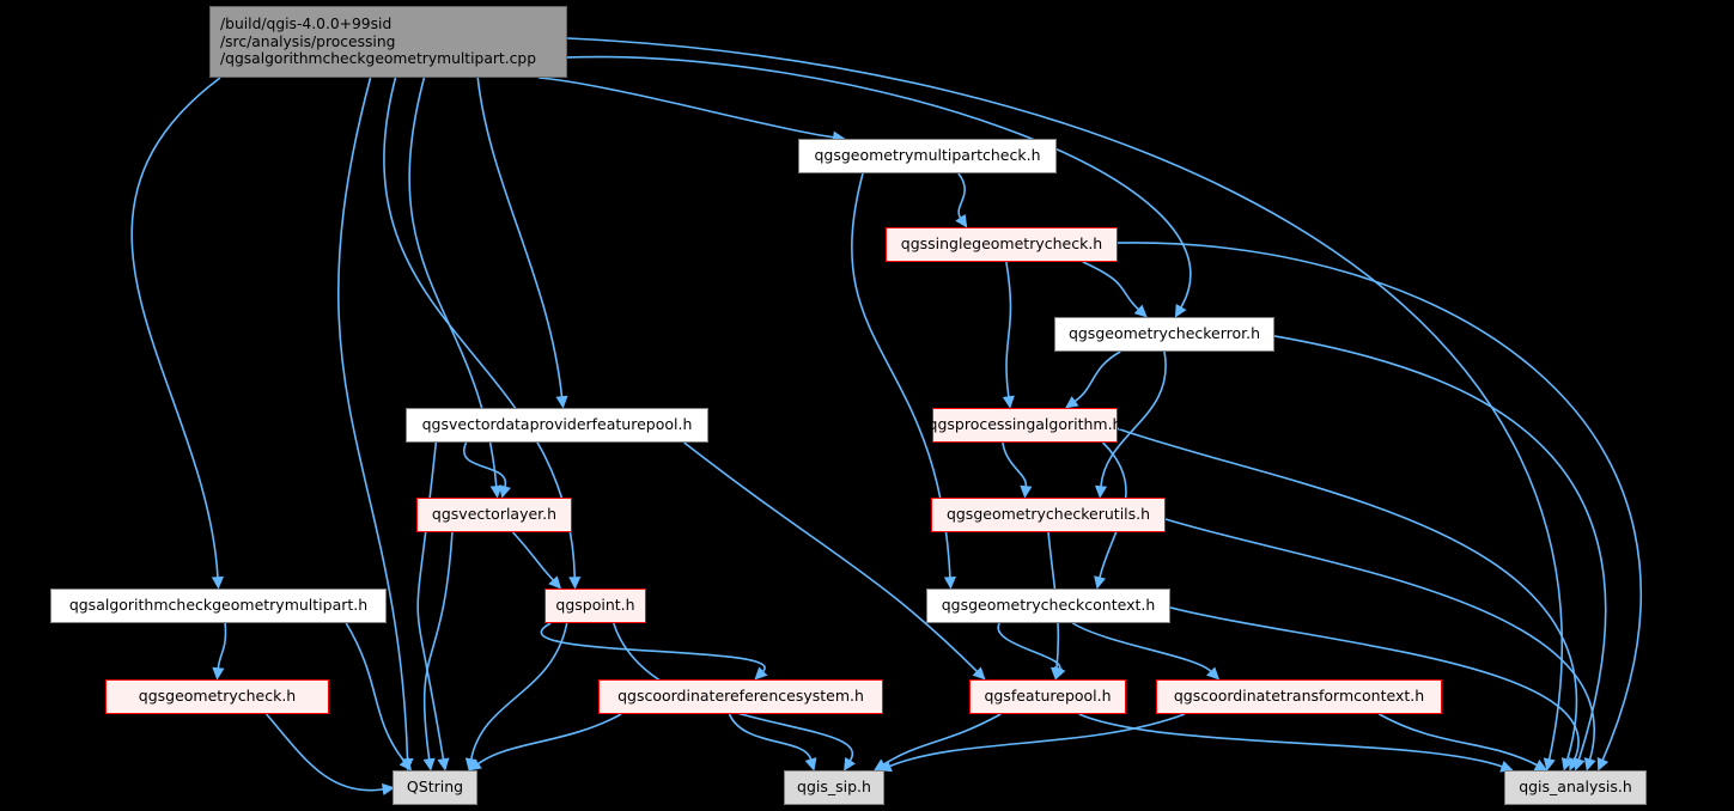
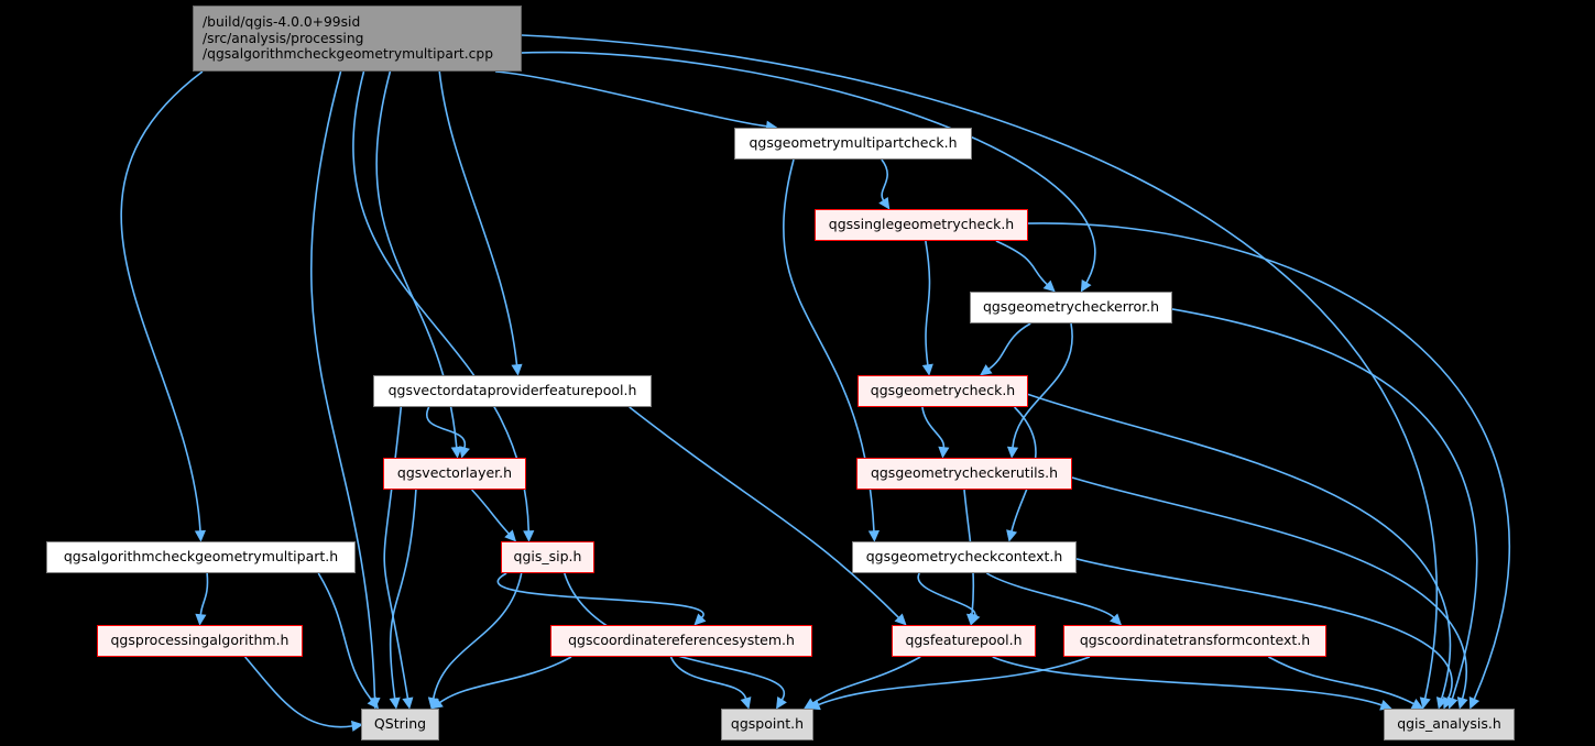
  /build/qgis-4.0.0+99sid
  /src/analysis/processing
  /qgsalgorithmcheckgeometrymultipart.cpp
  qgsgeometrymultipartcheck.h
  qgssinglegeometrycheck.h
  qgsgeometrycheckerror.h
  qgsvectordataproviderfeaturepool.h
- qgsprocessingalgorithm.h
+ qgsgeometrycheck.h
  qgsvectorlayer.h
  qgsgeometrycheckerutils.h
  qgsalgorithmcheckgeometrymultipart.h
- qgspoint.h
+ qgis_sip.h
  qgsgeometrycheckcontext.h
- qgsgeometrycheck.h
+ qgsprocessingalgorithm.h
  qgscoordinatereferencesystem.h
  qgsfeaturepool.h
  qgscoordinatetransformcontext.h
  QString
- qgis_sip.h
+ qgspoint.h
  qgis_analysis.h
